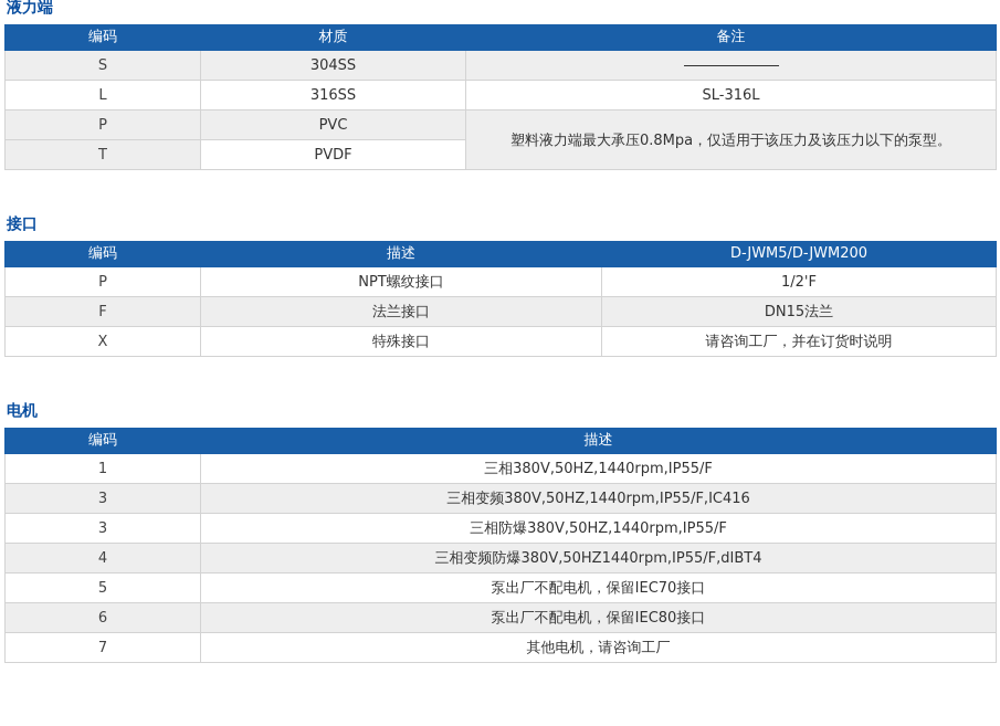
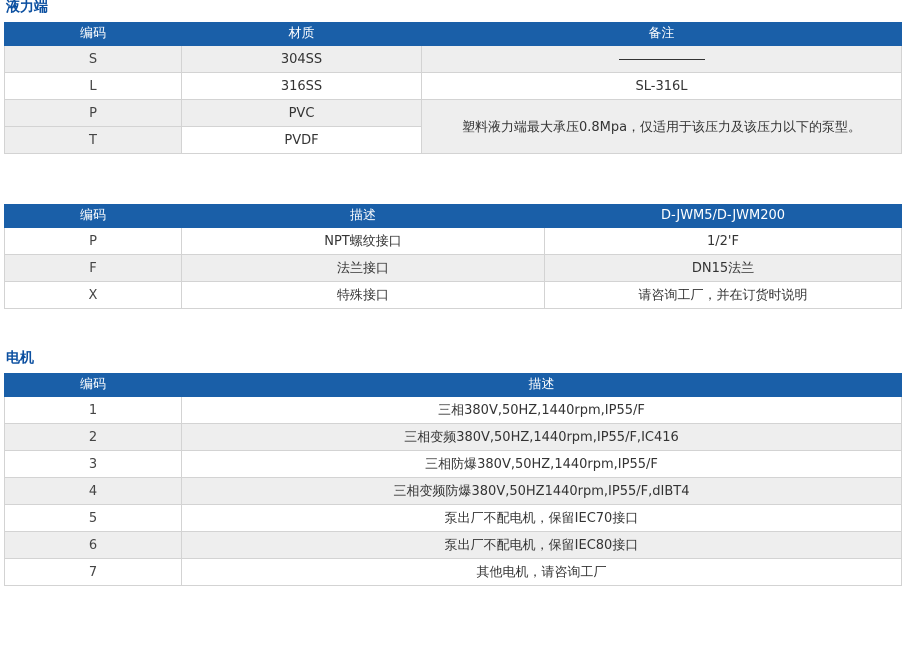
  液力端
  编码	材质	备注
  S	304SS
  L	316SS	SL-316L
  P	PVC	塑料液力端最大承压0.8Mpa，仅适用于该压力及该压力以下的泵型。
  T	PVDF
- 接口
  编码	描述	D-JWM5/D-JWM200
  P	NPT螺纹接口	1/2'F
  F	法兰接口	DN15法兰
  X	特殊接口	请咨询工厂，并在订货时说明
  电机
  编码	描述
  1	三相380V,50HZ,1440rpm,IP55/F
- 3	三相变频380V,50HZ,1440rpm,IP55/F,IC416
+ 2	三相变频380V,50HZ,1440rpm,IP55/F,IC416
  3	三相防爆380V,50HZ,1440rpm,IP55/F
  4	三相变频防爆380V,50HZ1440rpm,IP55/F,dIBT4
  5	泵出厂不配电机，保留IEC70接口
  6	泵出厂不配电机，保留IEC80接口
  7	其他电机，请咨询工厂
